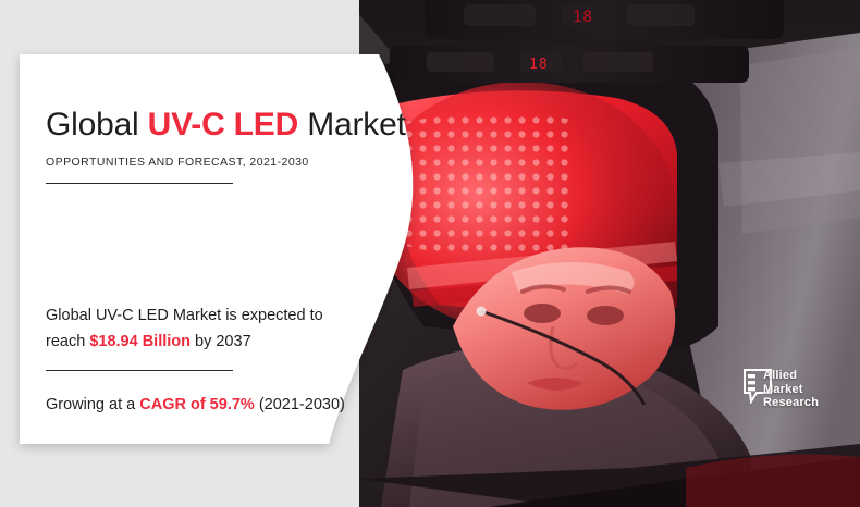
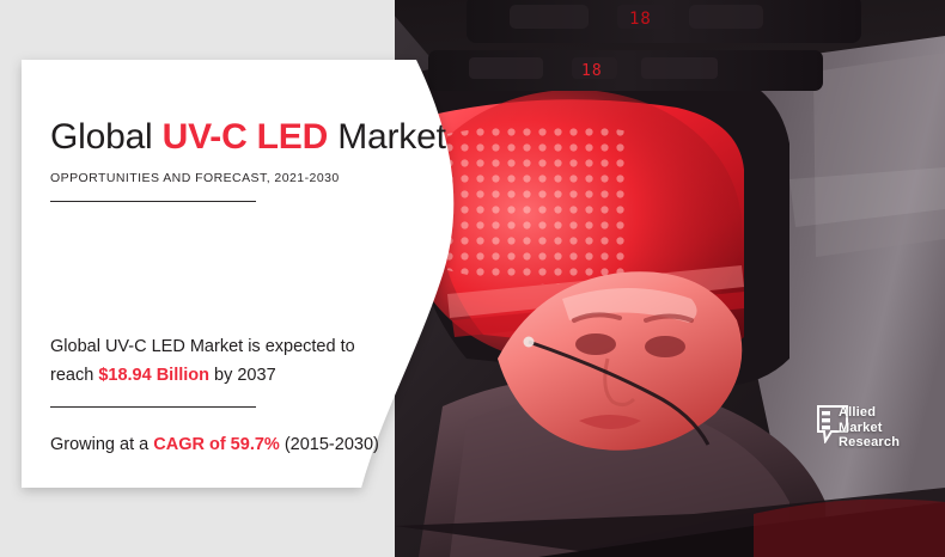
  18
  18
  Global UV-C LED Market
  OPPORTUNITIES AND FORECAST, 2021-2030
  Global UV-C LED Market is expected to
  reach $18.94 Billion by 2037
- Growing at a CAGR of 59.7% (2021-2030)
+ Growing at a CAGR of 59.7% (2015-2030)
  Allied
  Market
  Research
